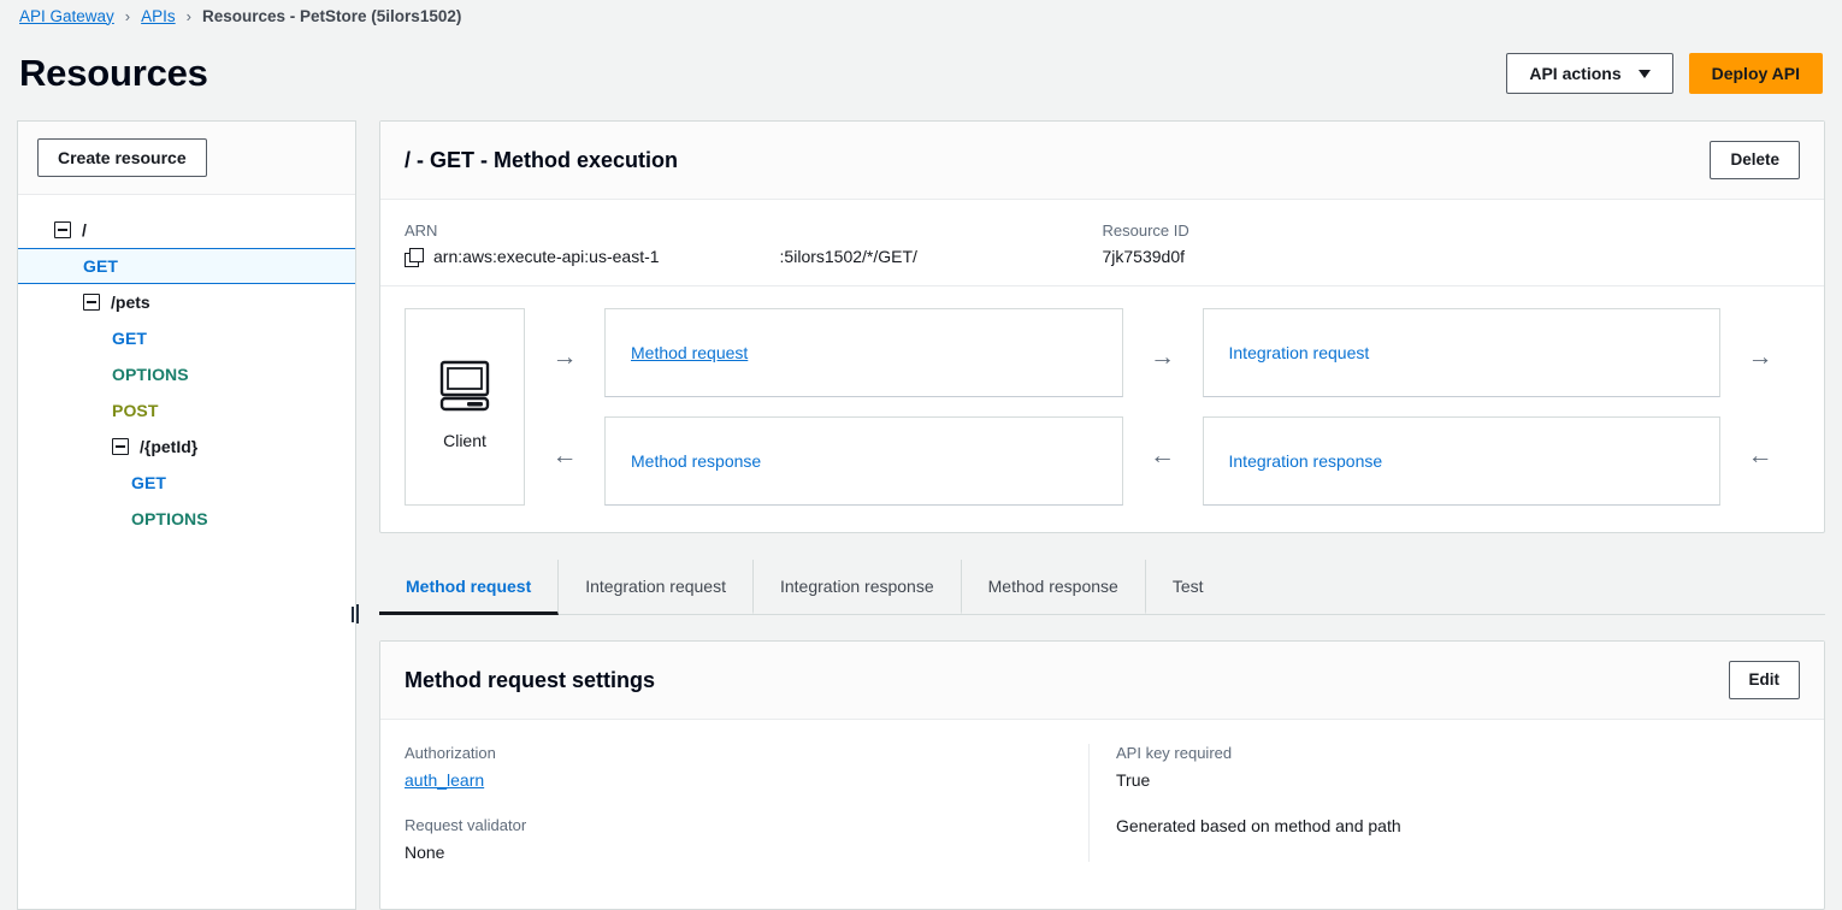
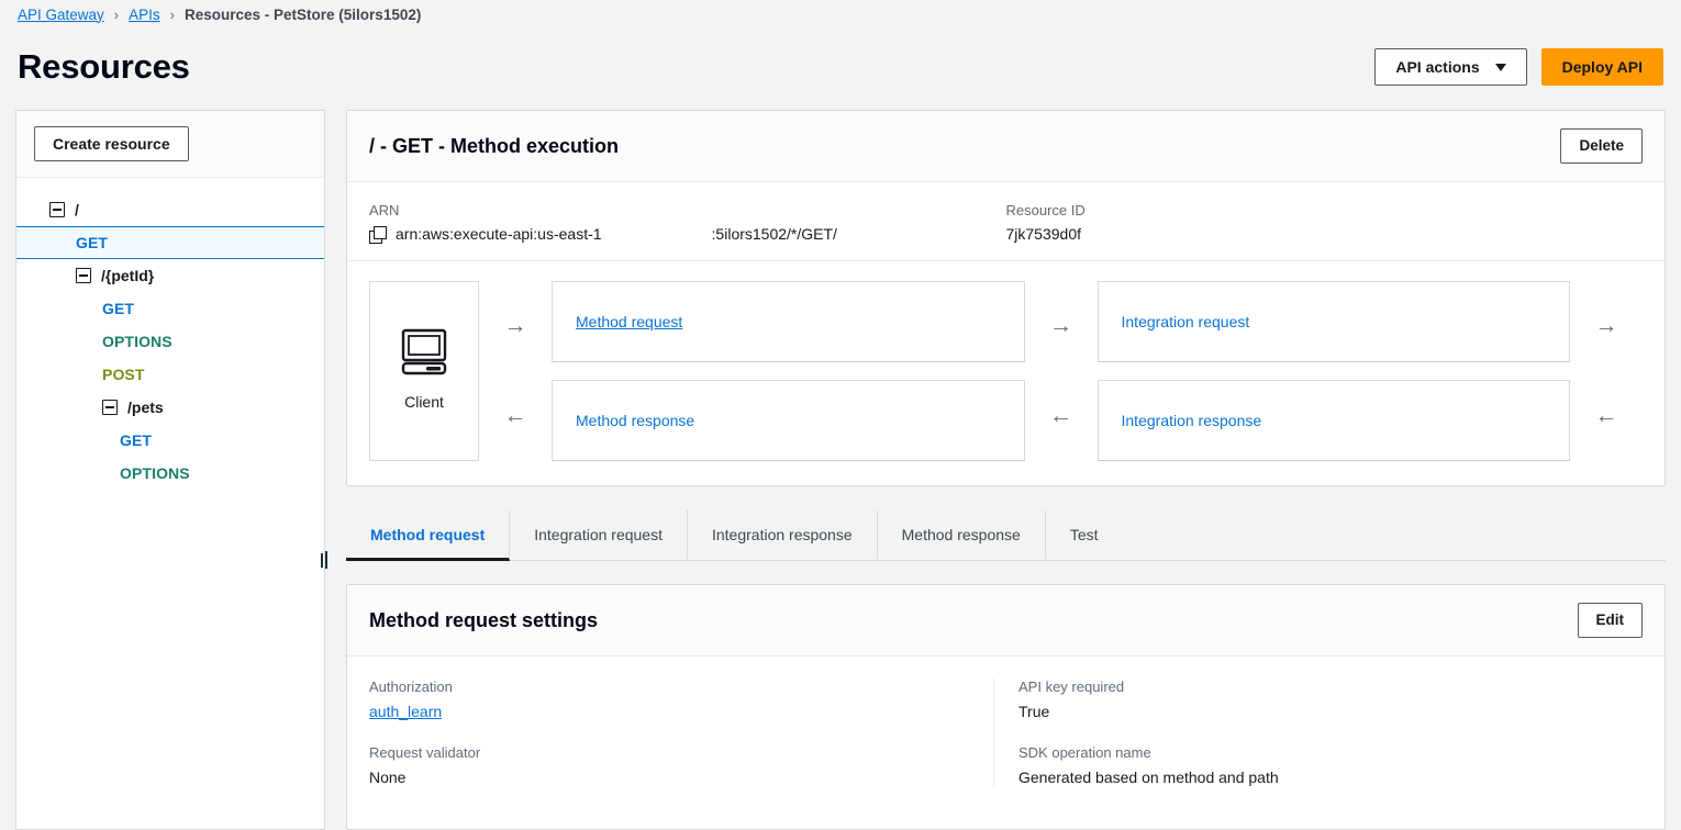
  API Gateway
  ›
  APIs
  ›
  Resources - PetStore (5ilors1502)
  Resources
  API actions
  Deploy API
  Create resource
  /
  GET
- /pets
+ /{petId}
  GET
  OPTIONS
  POST
- /{petId}
+ /pets
  GET
  OPTIONS
  / - GET - Method execution
  Delete
  ARN
  arn:aws:execute-api:us-east-1
  :5ilors1502/*/GET/
  Resource ID
  7jk7539d0f
  Client
  →
  ←
  Method request
  Method response
  →
  ←
  Integration request
  Integration response
  →
  ←
  Method request
  Integration request
  Integration response
  Method response
  Test
  Method request settings
  Edit
  Authorization
  auth_learn
  Request validator
  None
  API key required
  True
+ SDK operation name
  Generated based on method and path
